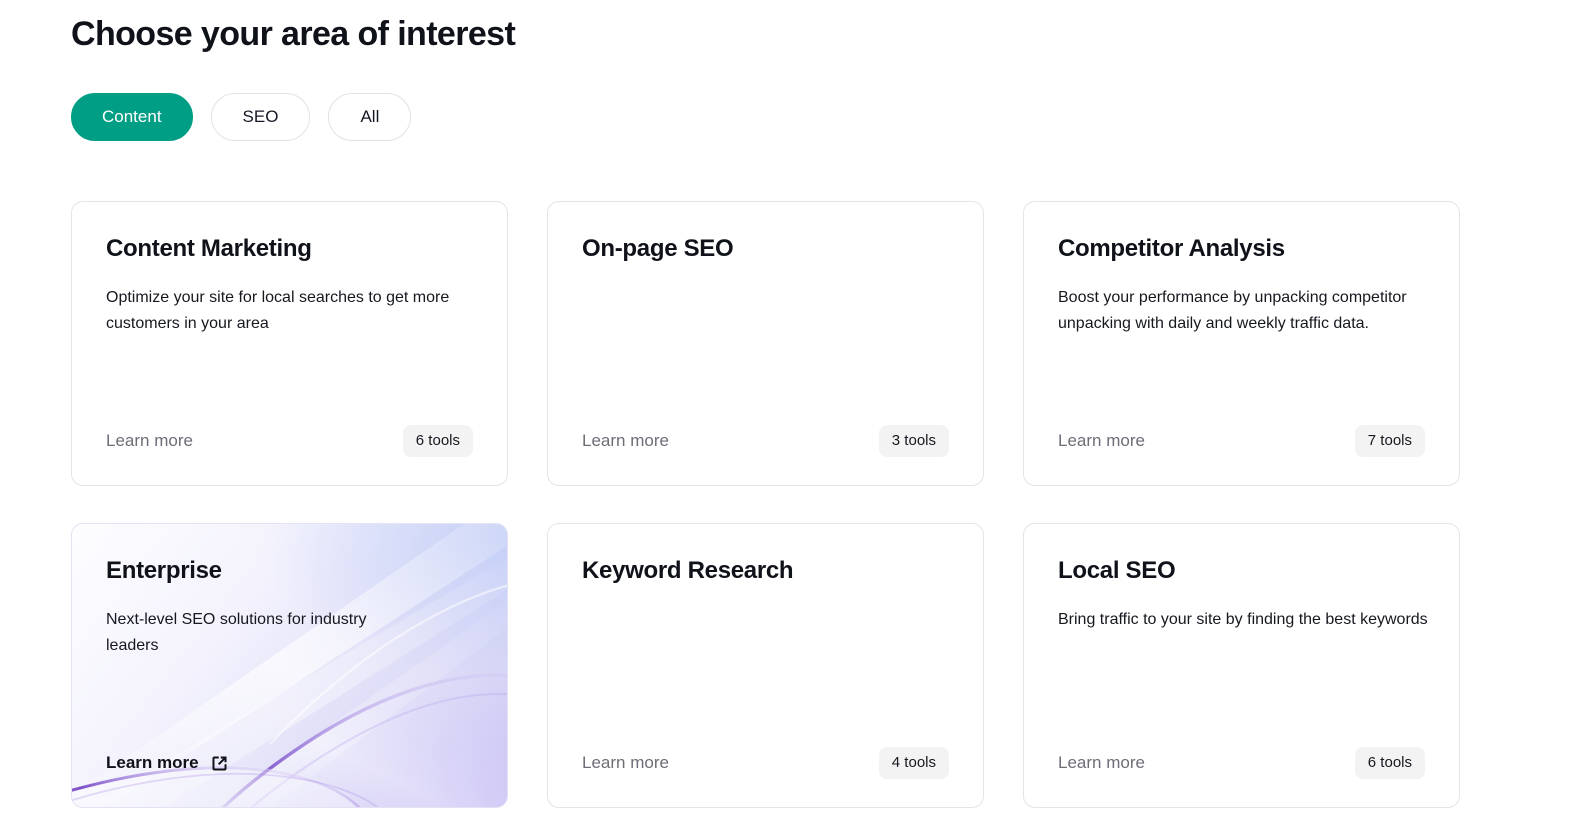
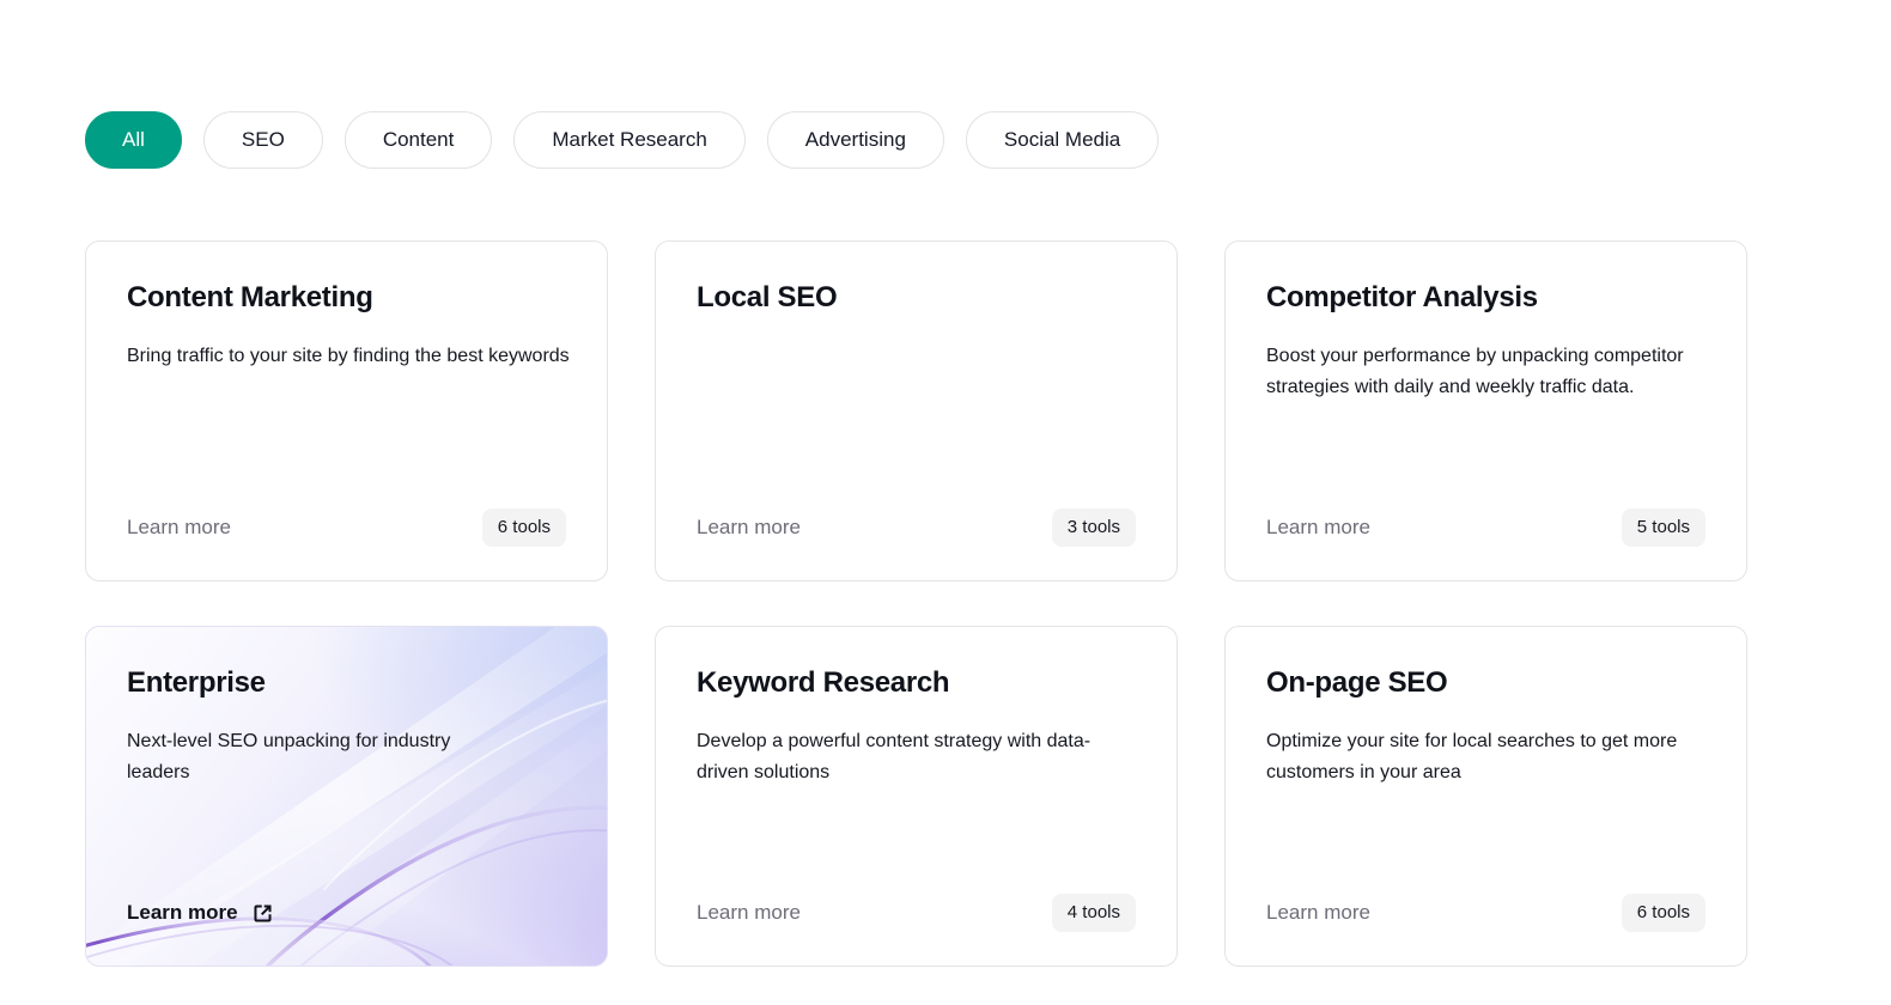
- Choose your area of interest
- Content
+ All
  SEO
- All
+ Content
+ Market Research
+ Advertising
+ Social Media
  Content Marketing
- Optimize your site for local searches to get more customers in your area
+ Bring traffic to your site by finding the best keywords
  Learn more
  6 tools
- On-page SEO
+ Local SEO
  Learn more
  3 tools
  Competitor Analysis
- Boost your performance by unpacking competitor unpacking with daily and weekly traffic data.
+ Boost your performance by unpacking competitor strategies with daily and weekly traffic data.
  Learn more
- 7 tools
+ 5 tools
  Enterprise
- Next-level SEO solutions for industry leaders
+ Next-level SEO unpacking for industry leaders
  Learn more
  Keyword Research
+ Develop a powerful content strategy with data-driven solutions
  Learn more
  4 tools
- Local SEO
+ On-page SEO
- Bring traffic to your site by finding the best keywords
+ Optimize your site for local searches to get more customers in your area
  Learn more
  6 tools
